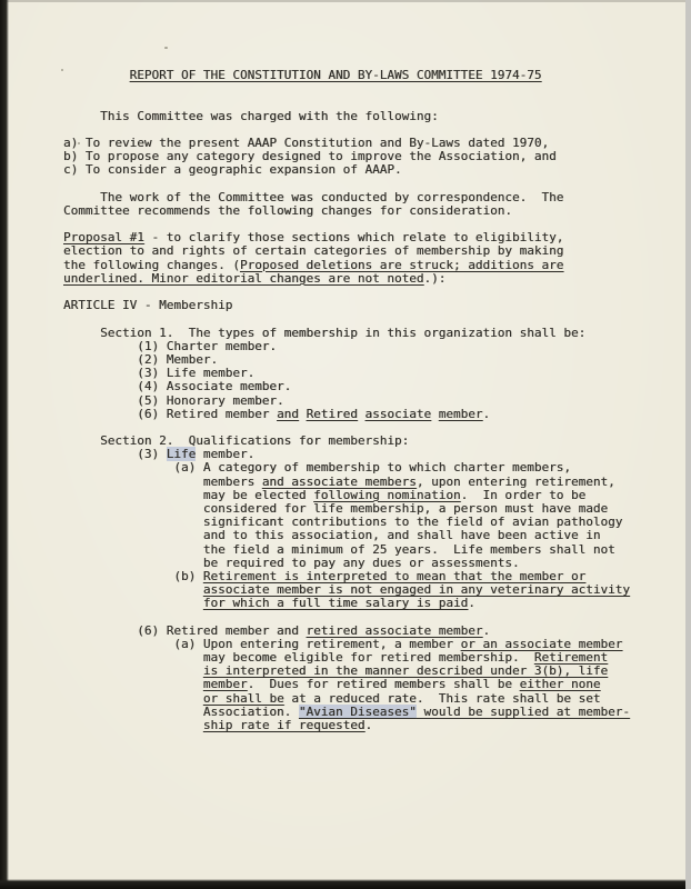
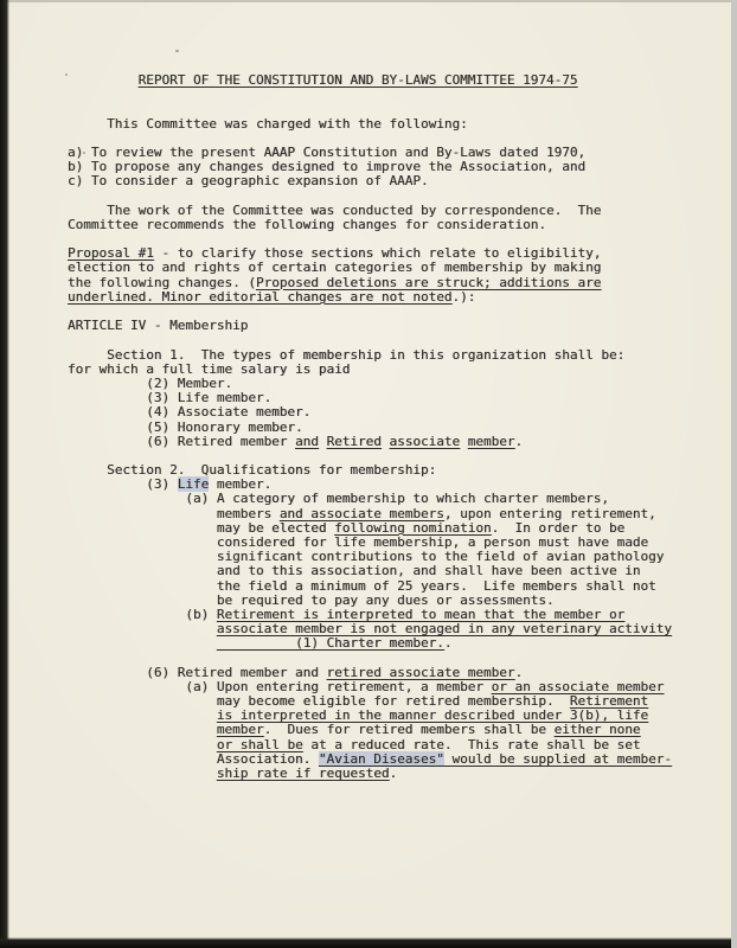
  REPORT OF THE CONSTITUTION AND BY-LAWS COMMITTEE 1974-75
  This Committee was charged with the following:
  a) To review the present AAAP Constitution and By-Laws dated 1970,
- b) To propose any category designed to improve the Association, and
+ b) To propose any changes designed to improve the Association, and
  c) To consider a geographic expansion of AAAP.
  The work of the Committee was conducted by correspondence. The
  Committee recommends the following changes for consideration.
  Proposal #1 - to clarify those sections which relate to eligibility,
  election to and rights of certain categories of membership by making
  the following changes. (Proposed deletions are struck; additions are
  underlined. Minor editorial changes are not noted.):
  ARTICLE IV - Membership
  Section 1. The types of membership in this organization shall be:
- (1) Charter member.
+ for which a full time salary is paid
  (2) Member.
  (3) Life member.
  (4) Associate member.
  (5) Honorary member.
  (6) Retired member and Retired associate member.
  Section 2. Qualifications for membership:
  (3) Life member.
  (a) A category of membership to which charter members,
  members and associate members, upon entering retirement,
  may be elected following nomination. In order to be
  considered for life membership, a person must have made
  significant contributions to the field of avian pathology
  and to this association, and shall have been active in
  the field a minimum of 25 years. Life members shall not
  be required to pay any dues or assessments.
  (b) Retirement is interpreted to mean that the member or
  associate member is not engaged in any veterinary activity
- for which a full time salary is paid.
+ (1) Charter member..
  (6) Retired member and retired associate member.
  (a) Upon entering retirement, a member or an associate member
  may become eligible for retired membership. Retirement
  is interpreted in the manner described under 3(b), life
  member. Dues for retired members shall be either none
  or shall be at a reduced rate. This rate shall be set
  Association. "Avian Diseases" would be supplied at member-
  ship rate if requested.
